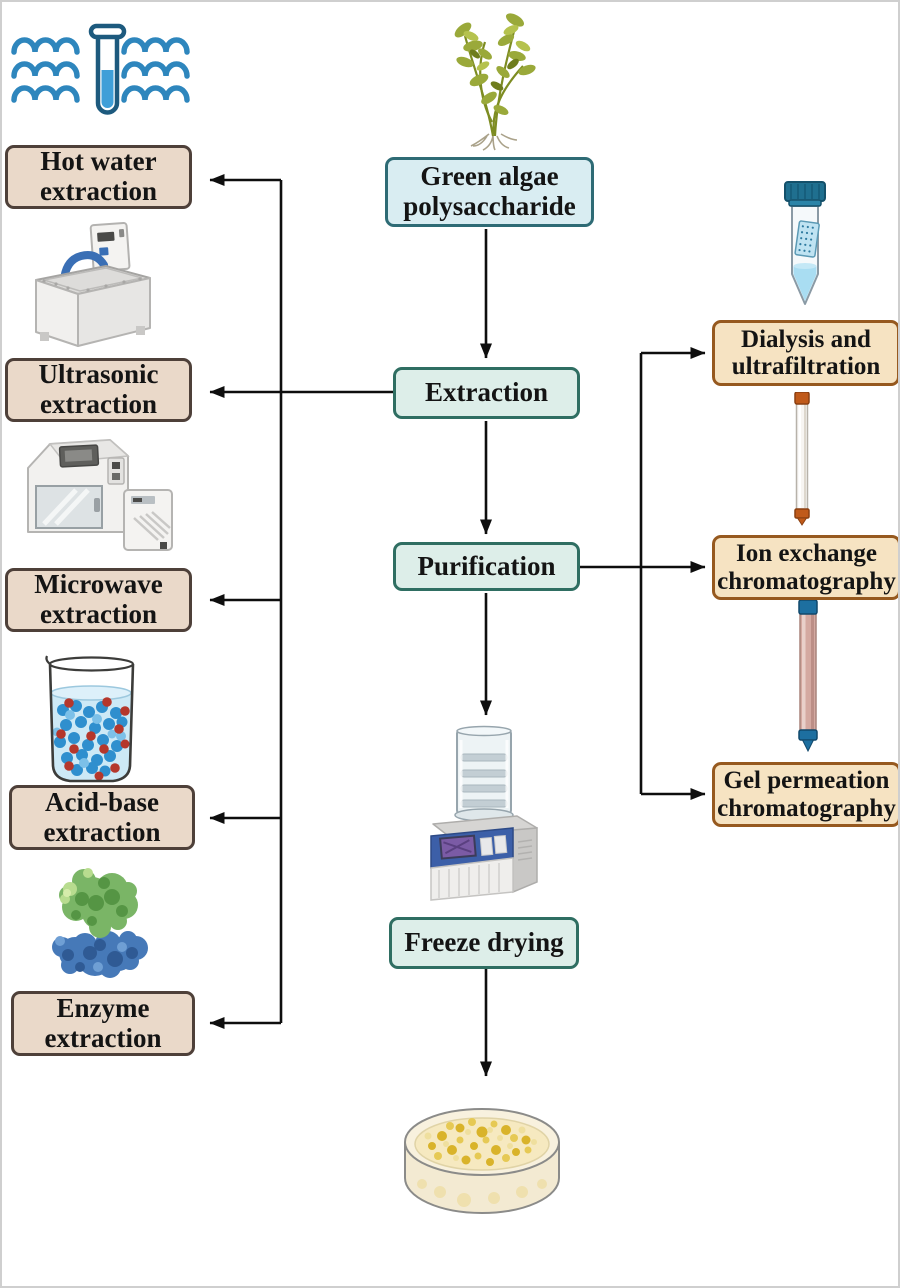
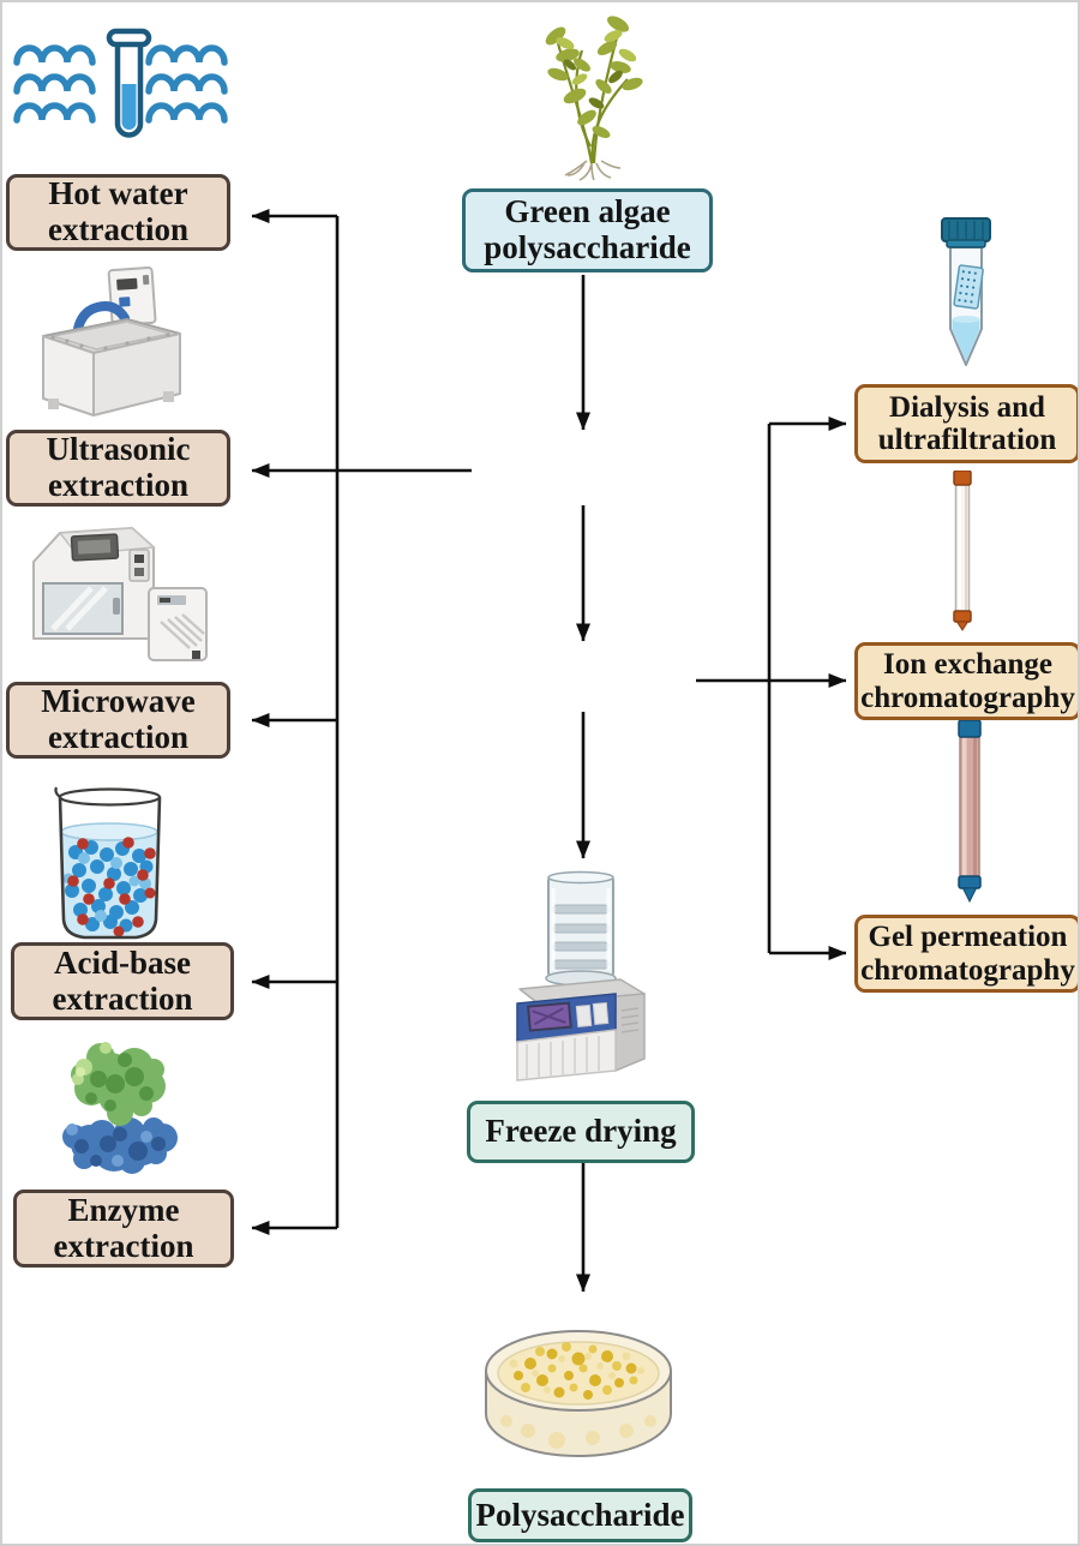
  Hot water
  extraction
  Ultrasonic
  extraction
  Microwave
  extraction
  Acid-base
  extraction
  Enzyme
  extraction
  Green algae
  polysaccharide
- Extraction
- Purification
  Freeze drying
+ Polysaccharide
  Dialysis and
  ultrafiltration
  Ion exchange
  chromatography
  Gel permeation
  chromatography
